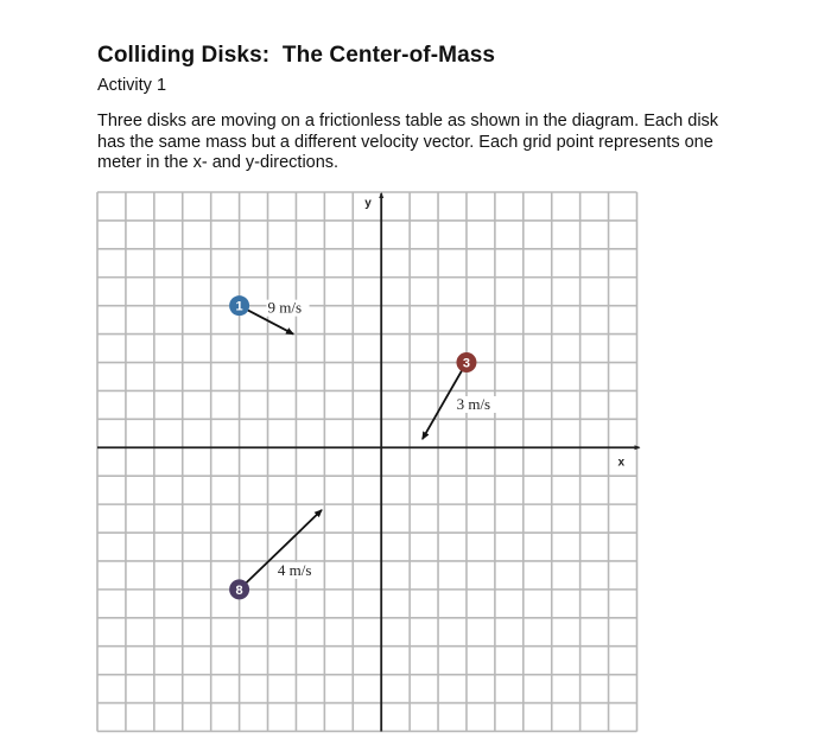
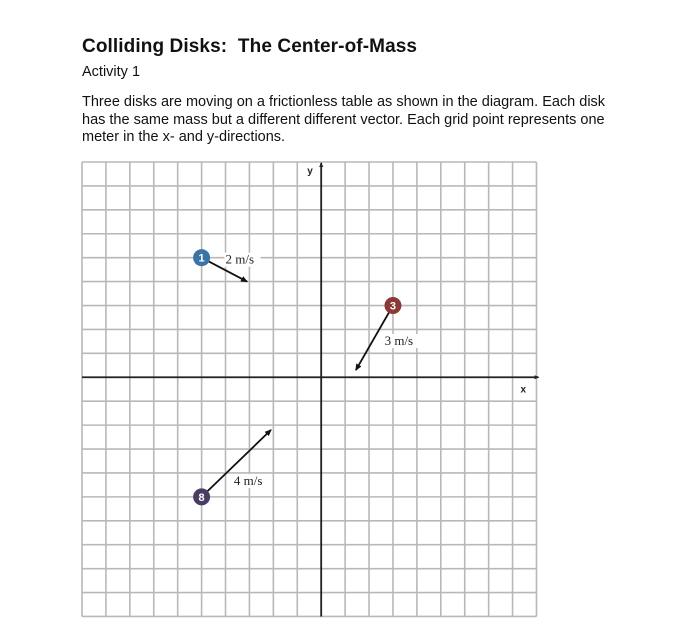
  Colliding Disks: The Center-of-Mass
  Activity 1
- Three disks are moving on a frictionless table as shown in the diagram. Each disk has the same mass but a different velocity vector. Each grid point represents one meter in the x- and y-directions.
+ Three disks are moving on a frictionless table as shown in the diagram. Each disk has the same mass but a different different vector. Each grid point represents one meter in the x- and y-directions.
  x
  y
- 9 m/s
+ 2 m/s
  4 m/s
  3 m/s
  1
  8
  3
